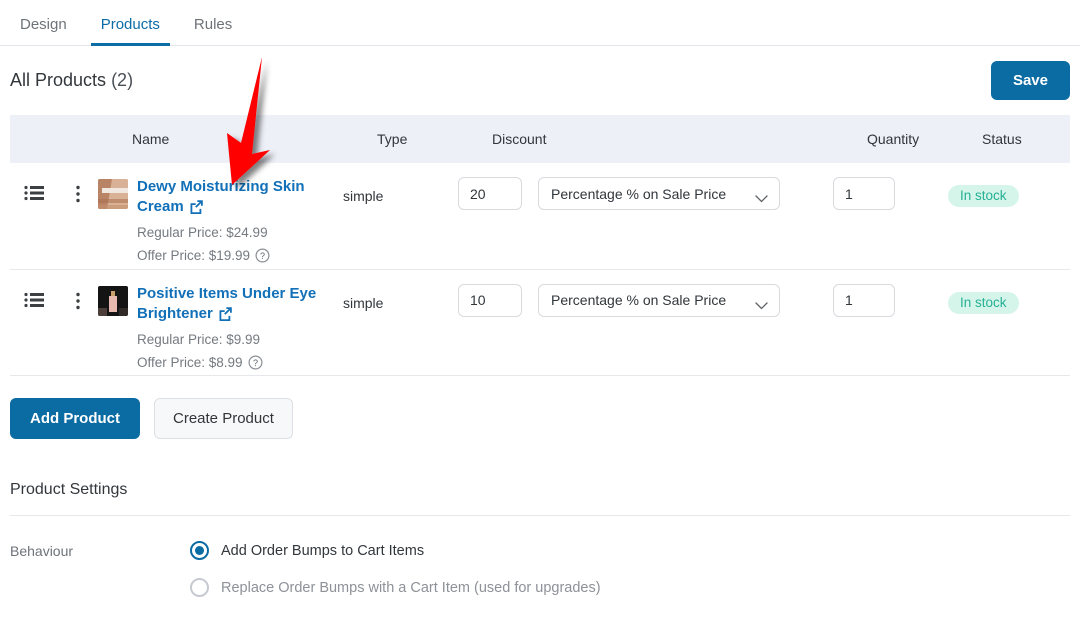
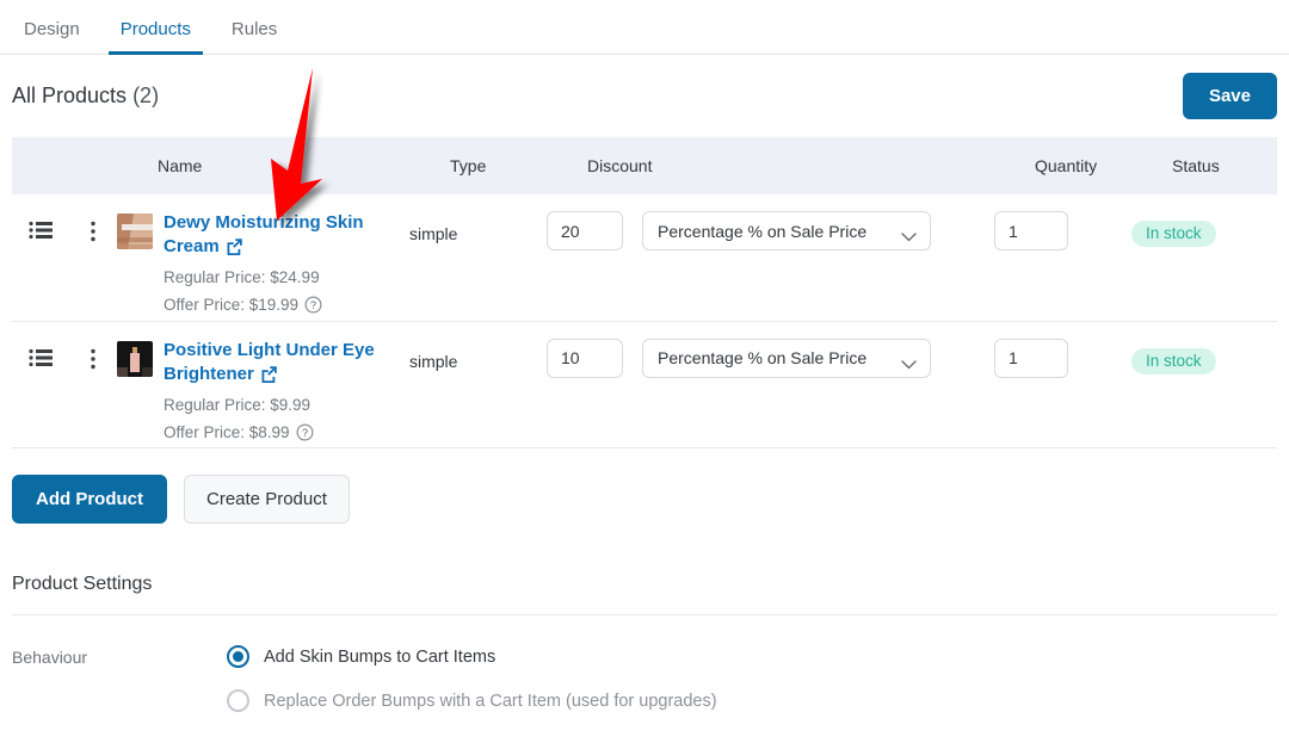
  Design
  Products
  Rules
  All Products (2)
  Save
  Name
  Type
  Discount
  Quantity
  Status
  Dewy Moisturizing Skin Cream
  Regular Price: $24.99
  Offer Price: $19.99
  ?
  simple
  20
  Percentage % on Sale Price
  1
  In stock
- Positive Items Under Eye Brightener
+ Positive Light Under Eye Brightener
  Regular Price: $9.99
  Offer Price: $8.99
  ?
  simple
  10
  Percentage % on Sale Price
  1
  In stock
  Add Product
  Create Product
  Product Settings
  Behaviour
- Add Order Bumps to Cart Items
+ Add Skin Bumps to Cart Items
  Replace Order Bumps with a Cart Item (used for upgrades)
